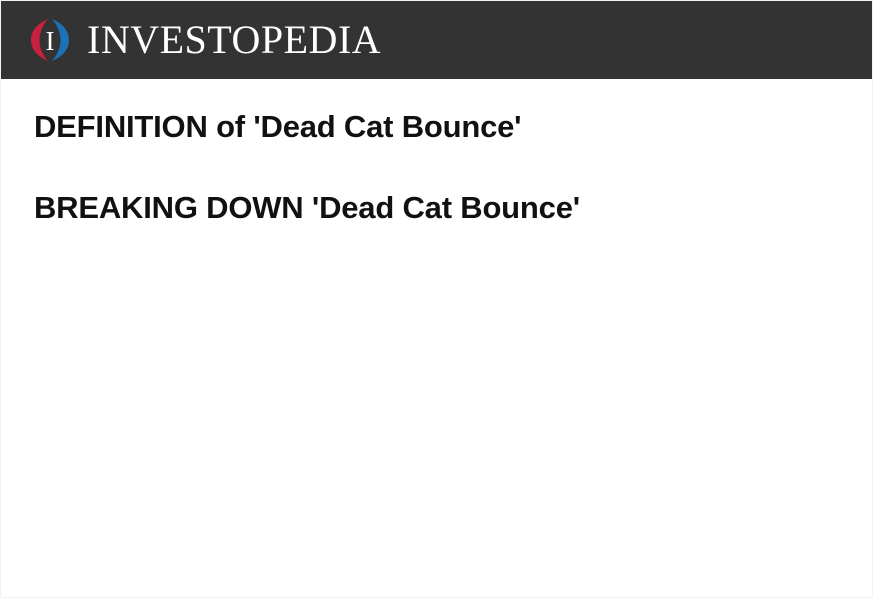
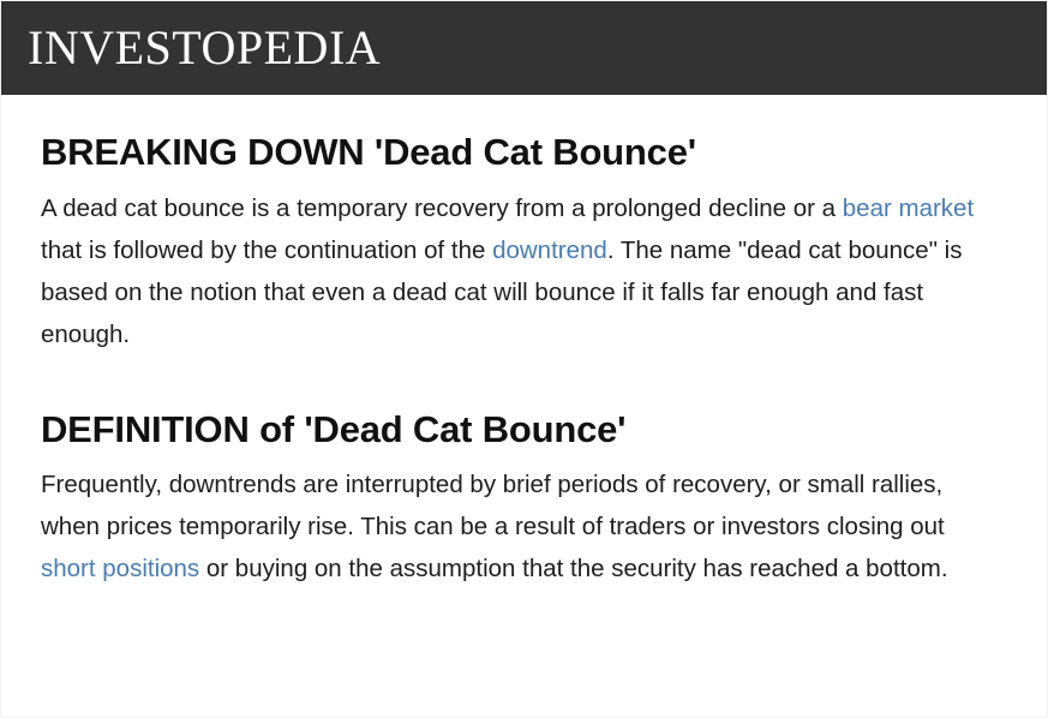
- I
  INVESTOPEDIA
- DEFINITION of 'Dead Cat Bounce'
+ BREAKING DOWN 'Dead Cat Bounce'
+ A dead cat bounce is a temporary recovery from a prolonged decline or a bear market that is followed by the continuation of the downtrend. The name "dead cat bounce" is based on the notion that even a dead cat will bounce if it falls far enough and fast enough.
- BREAKING DOWN 'Dead Cat Bounce'
+ DEFINITION of 'Dead Cat Bounce'
+ Frequently, downtrends are interrupted by brief periods of recovery, or small rallies, when prices temporarily rise. This can be a result of traders or investors closing out short positions or buying on the assumption that the security has reached a bottom.
